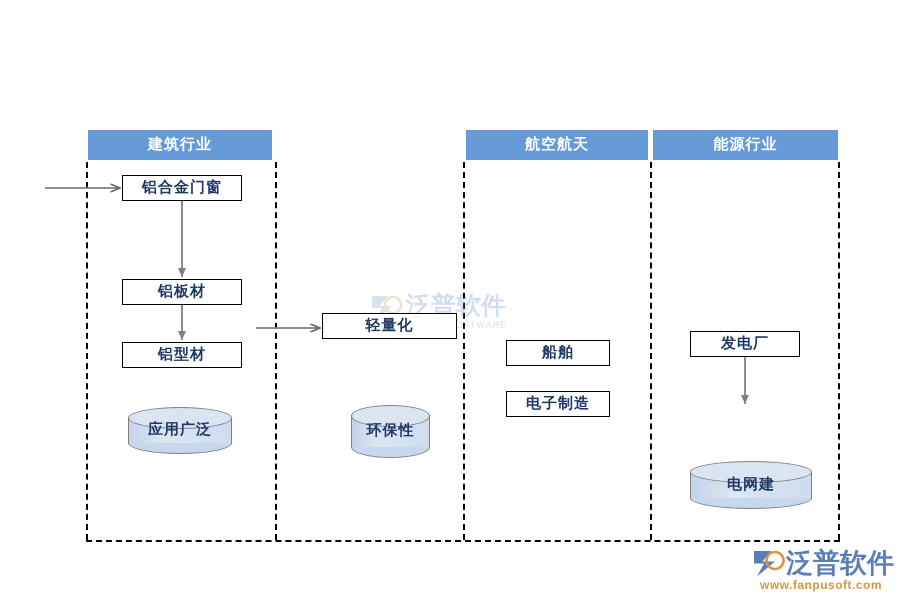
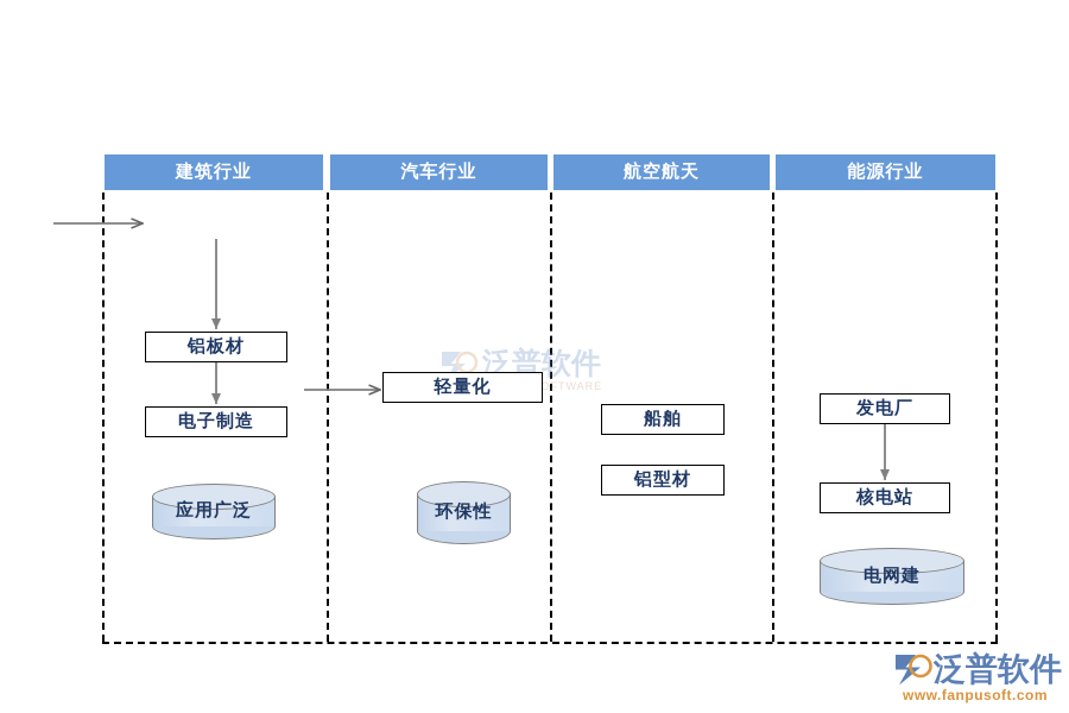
  建筑行业
+ 汽车行业
  航空航天
  能源行业
  泛普软件
- 铝合金门窗
  铝板材
- 铝型材
+ 电子制造
  应用广泛
  轻量化
  环保性
  船舶
- 电子制造
+ 铝型材
  发电厂
+ 核电站
  电网建
  泛普软件
  www.fanpusoft.com
